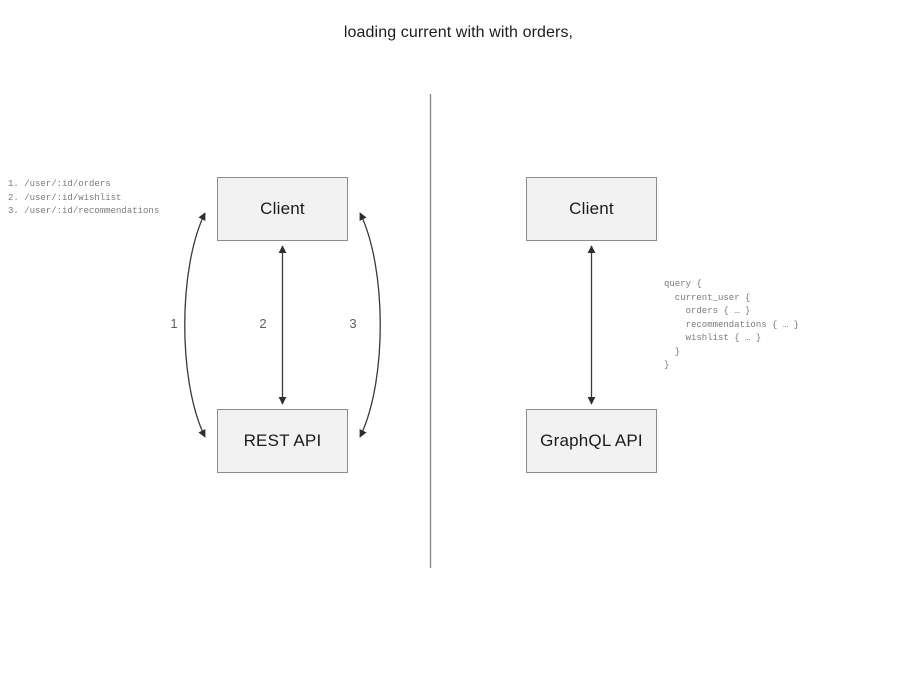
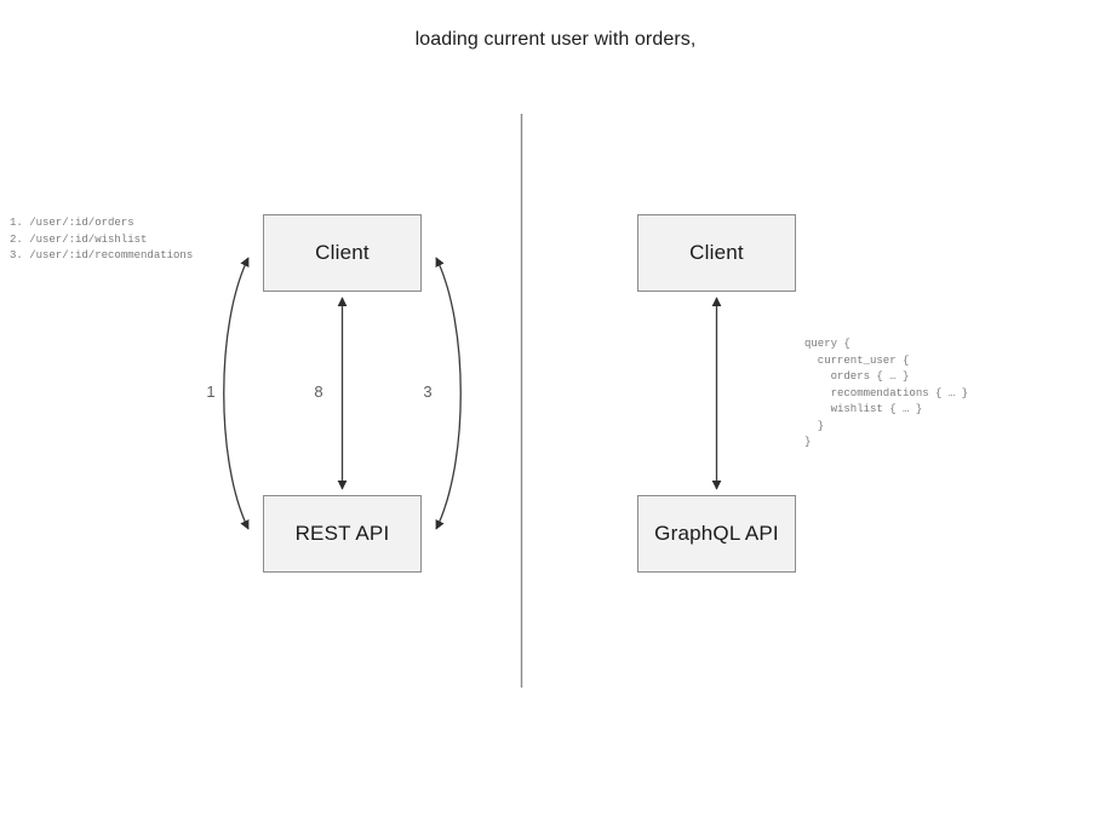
- loading current with with orders,
+ loading current user with orders,
  Client
  REST API
  Client
  GraphQL API
  1
- 2
+ 8
  3
  1. /user/:id/orders
  2. /user/:id/wishlist
  3. /user/:id/recommendations
  query {
  current_user {
  orders { … }
  recommendations { … }
  wishlist { … }
  }
  }
